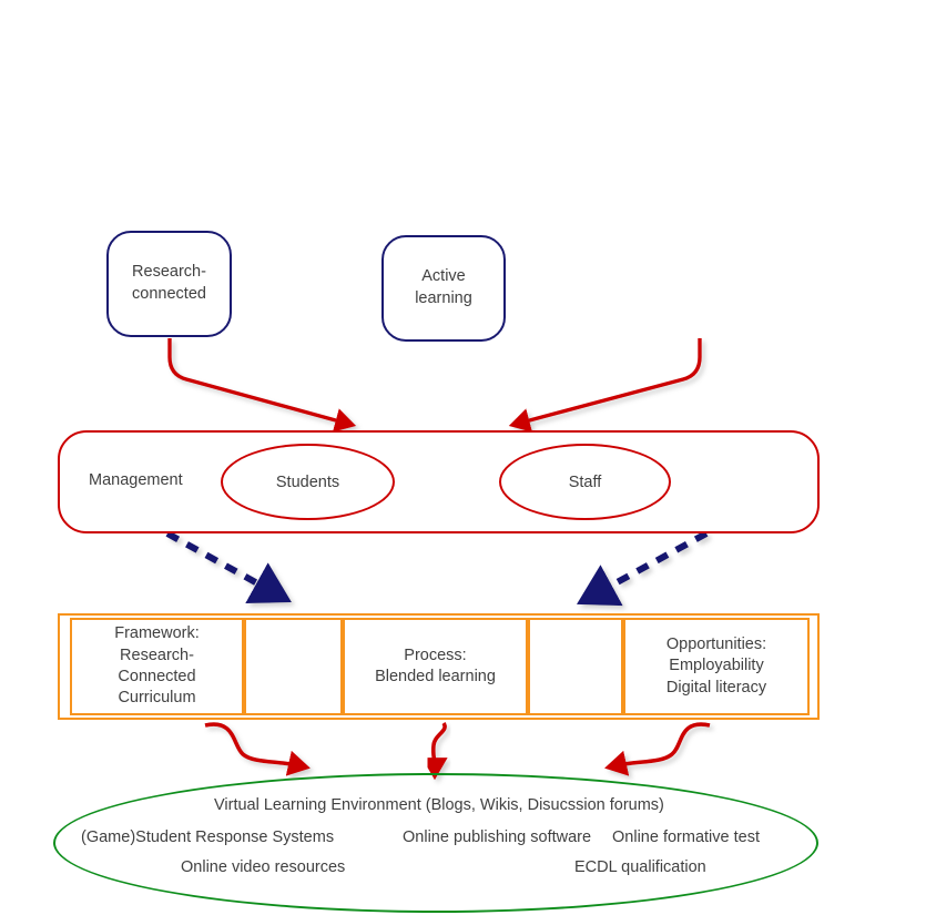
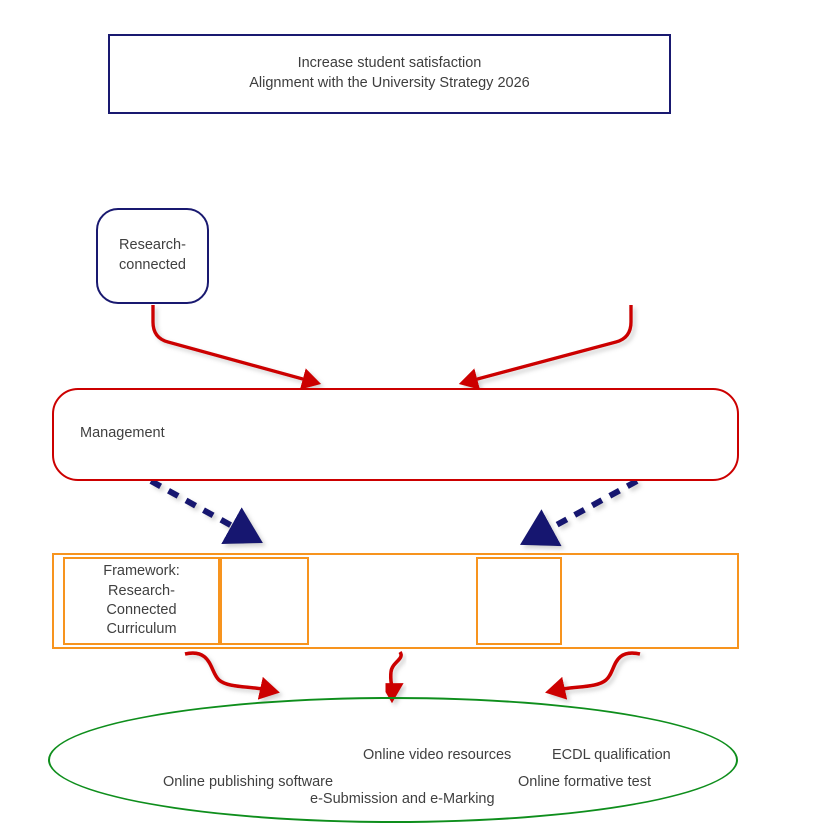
+ Increase student satisfaction
+ Alignment with the University Strategy 2026
  Research-
  connected
- Active
- learning
  Management
- Students
- Staff
  Framework:
  Research-
  Connected
  Curriculum
- Process:
- Blended learning
- Opportunities:
- Employability
- Digital literacy
- Virtual Learning Environment (Blogs, Wikis, Disucssion forums)
- (Game)Student Response Systems
- Online publishing software
+ Online video resources
- Online formative test
+ ECDL qualification
- Online video resources
+ Online publishing software
- ECDL qualification
+ Online formative test
+ e-Submission and e-Marking
